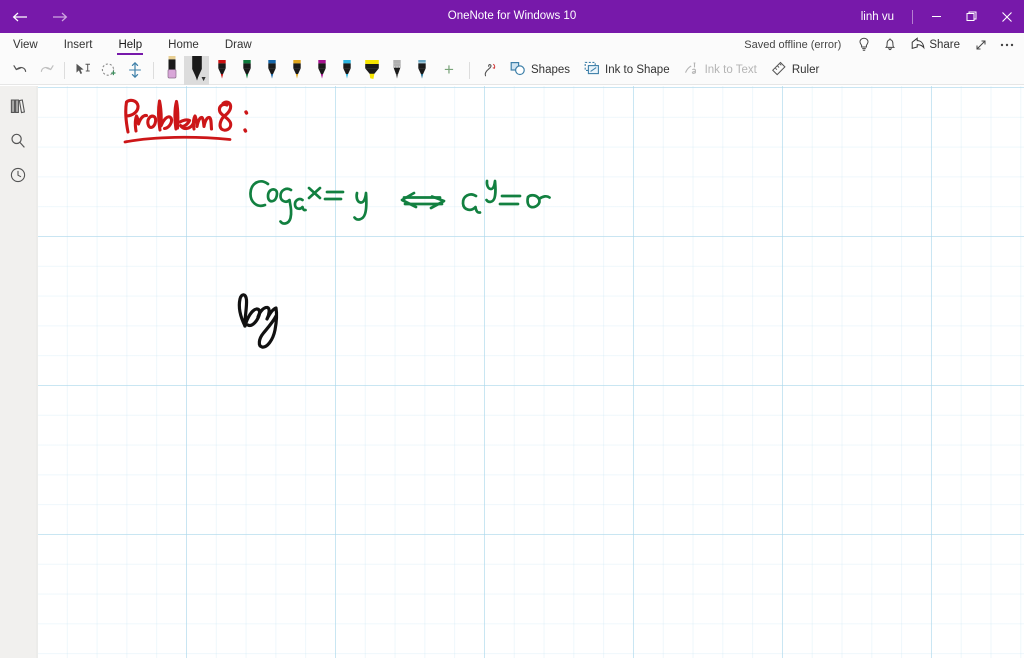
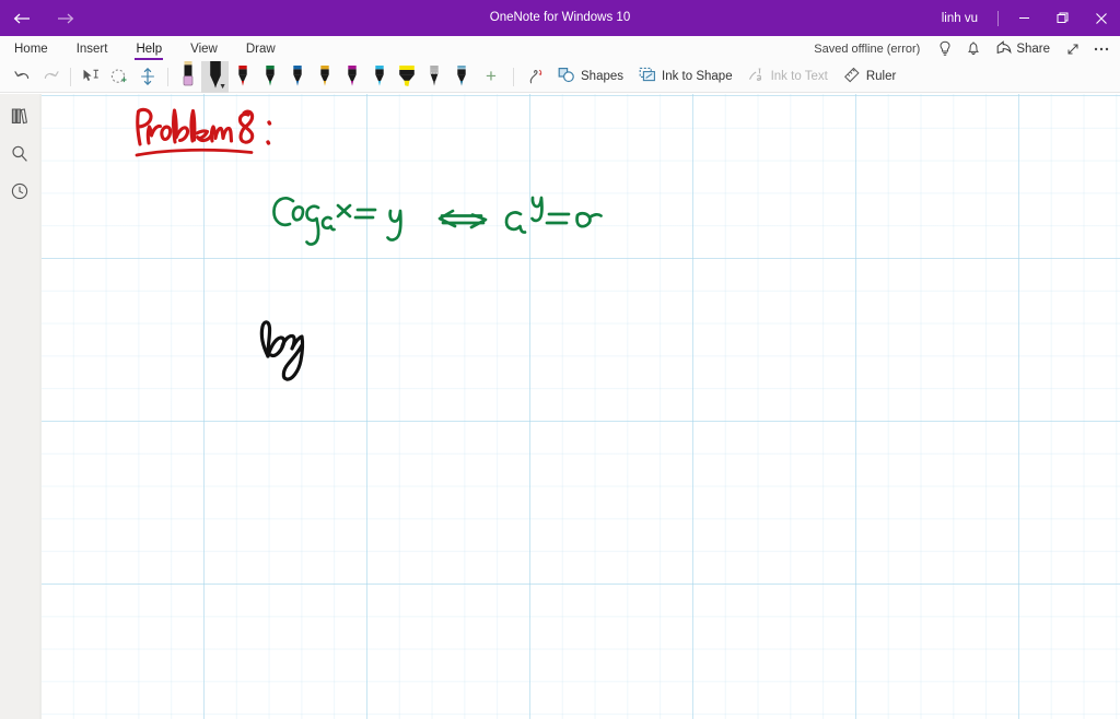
  OneNote for Windows 10
  linh vu
- View
+ Home
  Insert
  Help
- Home
+ View
  Draw
  Saved offline (error)
  Share
  +
  Shapes
  Ink to Shape
  Ink to Text
  Ruler
